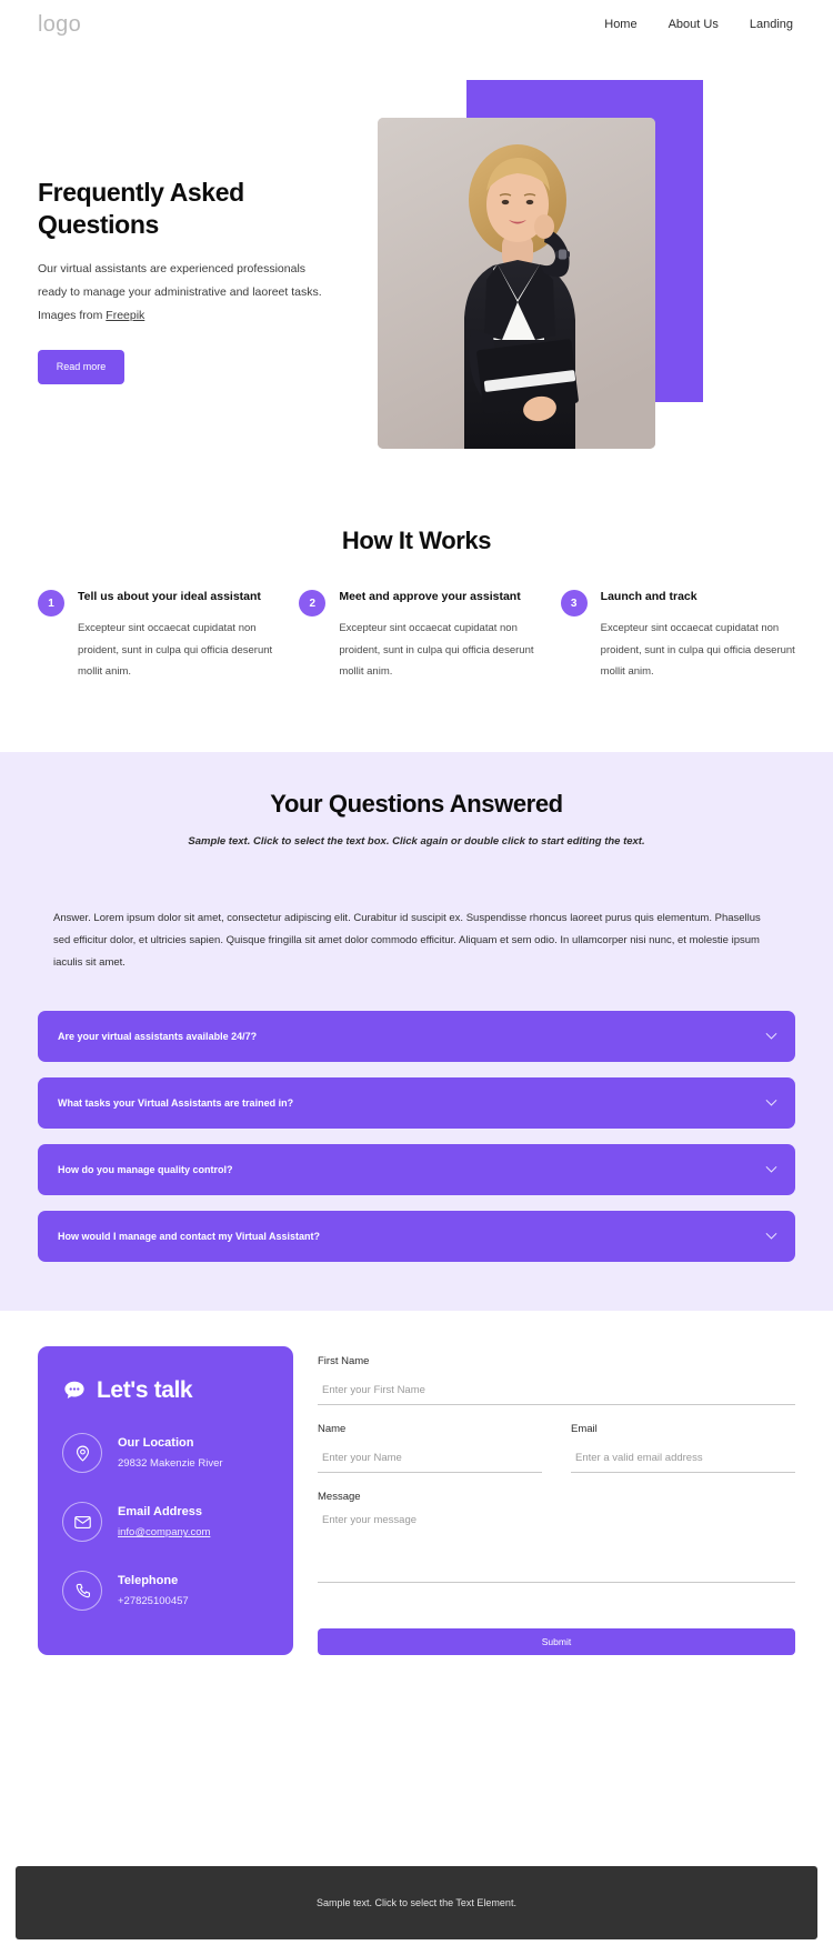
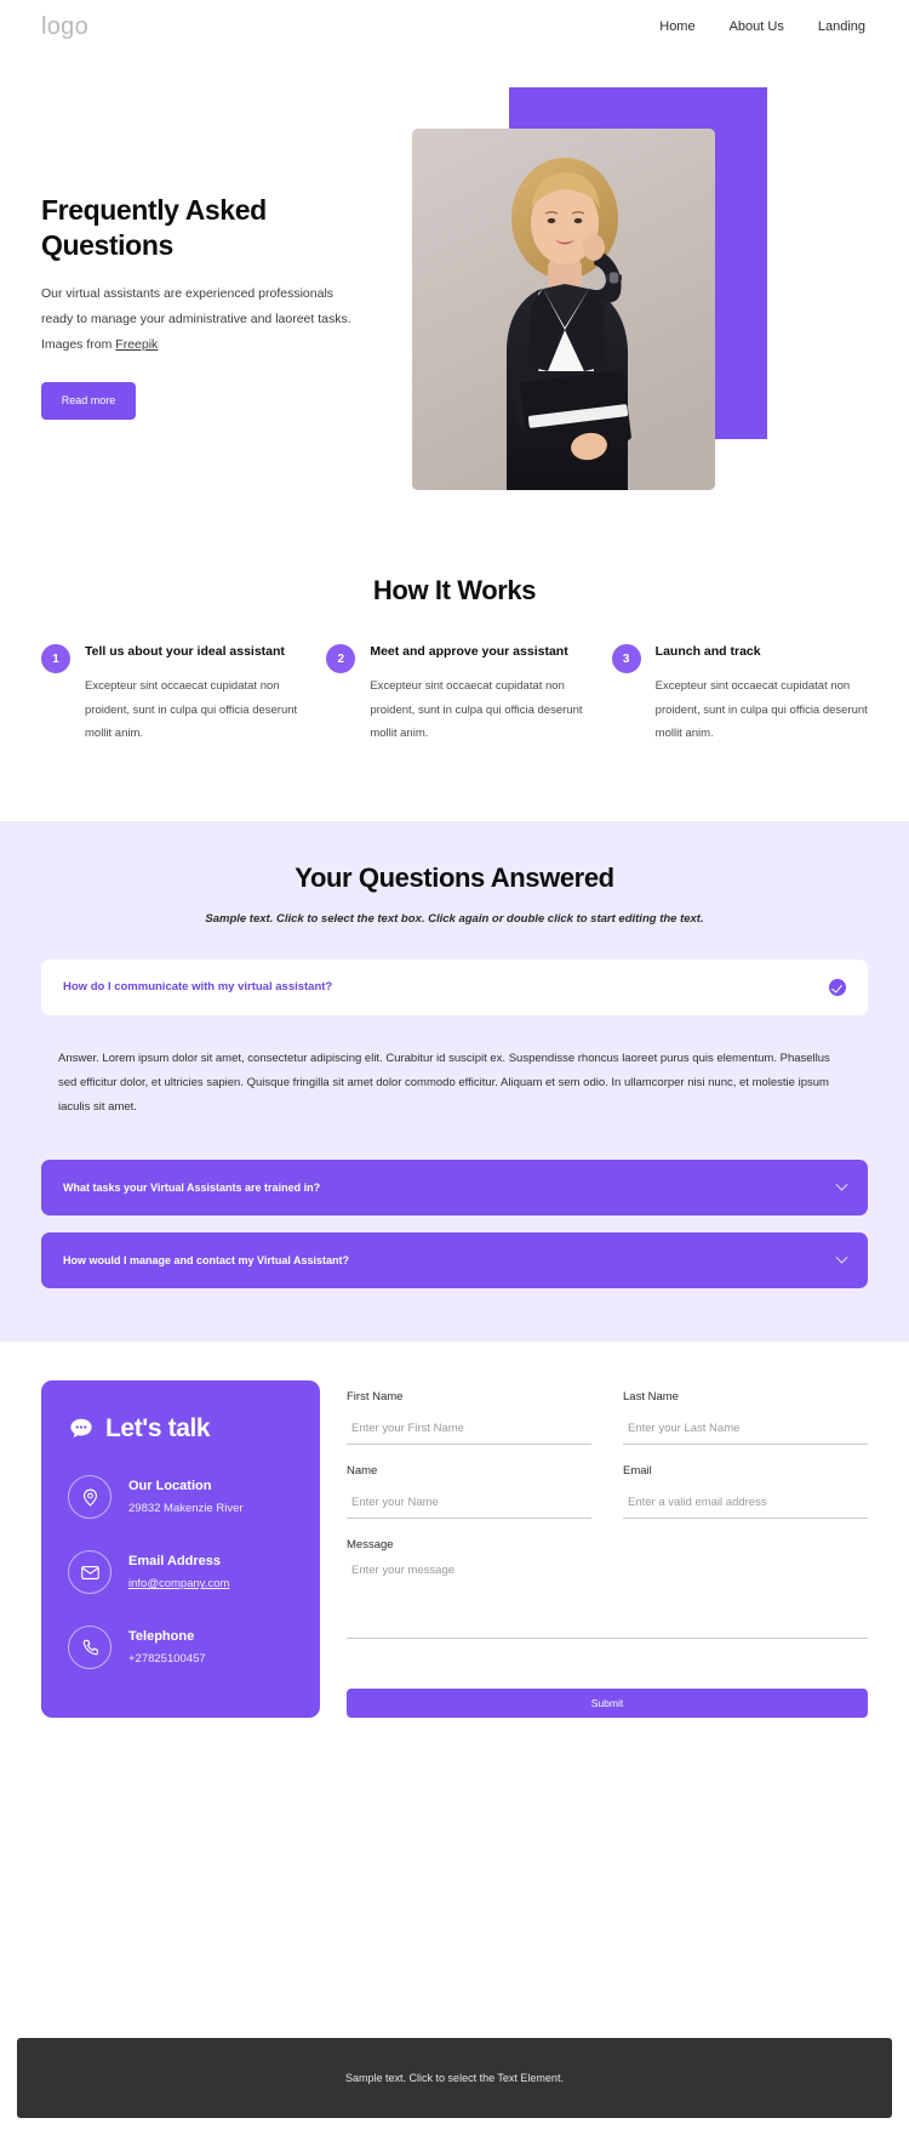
  logo
  Home
  About Us
  Landing
  Frequently Asked Questions
  Our virtual assistants are experienced professionals
  ready to manage your administrative and laoreet tasks.
  Images from Freepik
  Read more
  How It Works
  1
  Tell us about your ideal assistant
  Excepteur sint occaecat cupidatat non proident, sunt in culpa qui officia deserunt mollit anim.
  2
  Meet and approve your assistant
  Excepteur sint occaecat cupidatat non proident, sunt in culpa qui officia deserunt mollit anim.
  3
  Launch and track
  Excepteur sint occaecat cupidatat non proident, sunt in culpa qui officia deserunt mollit anim.
  Your Questions Answered
  Sample text. Click to select the text box. Click again or double click to start editing the text.
+ How do I communicate with my virtual assistant?
  Answer. Lorem ipsum dolor sit amet, consectetur adipiscing elit. Curabitur id suscipit ex. Suspendisse rhoncus laoreet purus quis elementum. Phasellus sed efficitur dolor, et ultricies sapien. Quisque fringilla sit amet dolor commodo efficitur. Aliquam et sem odio. In ullamcorper nisi nunc, et molestie ipsum iaculis sit amet.
- Are your virtual assistants available 24/7?
  What tasks your Virtual Assistants are trained in?
- How do you manage quality control?
  How would I manage and contact my Virtual Assistant?
  Let's talk
  Our Location
  29832 Makenzie River
  Email Address
  info@company.com
  Telephone
  +27825100457
  First Name
  Enter your First Name
+ Last Name
+ Enter your Last Name
  Name
  Enter your Name
  Email
  Enter a valid email address
  Message
  Enter your message
  Submit
  Sample text. Click to select the Text Element.
